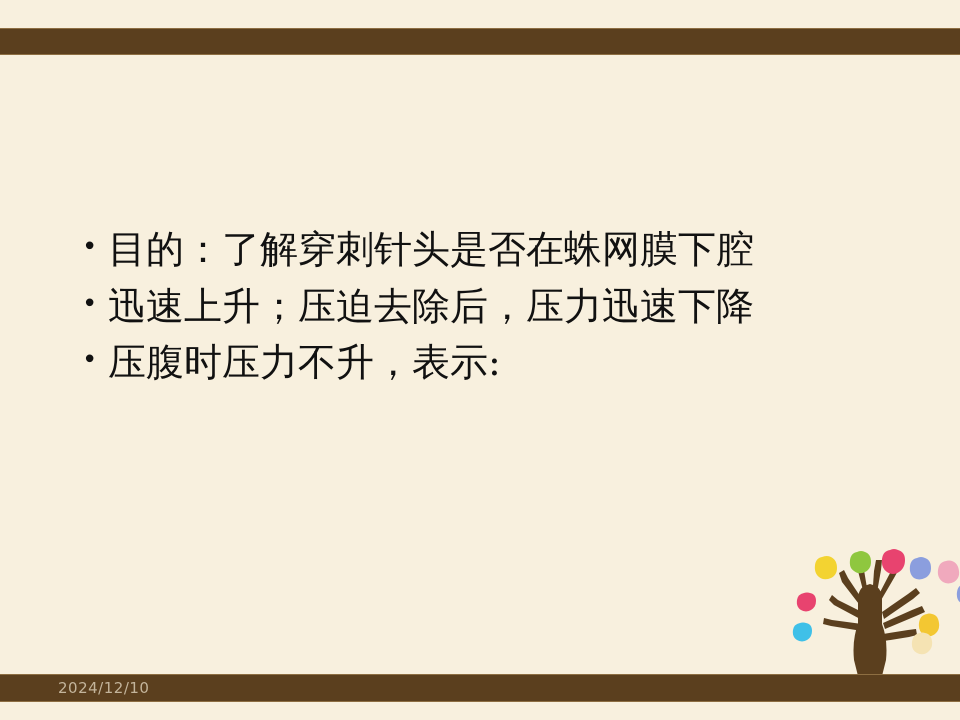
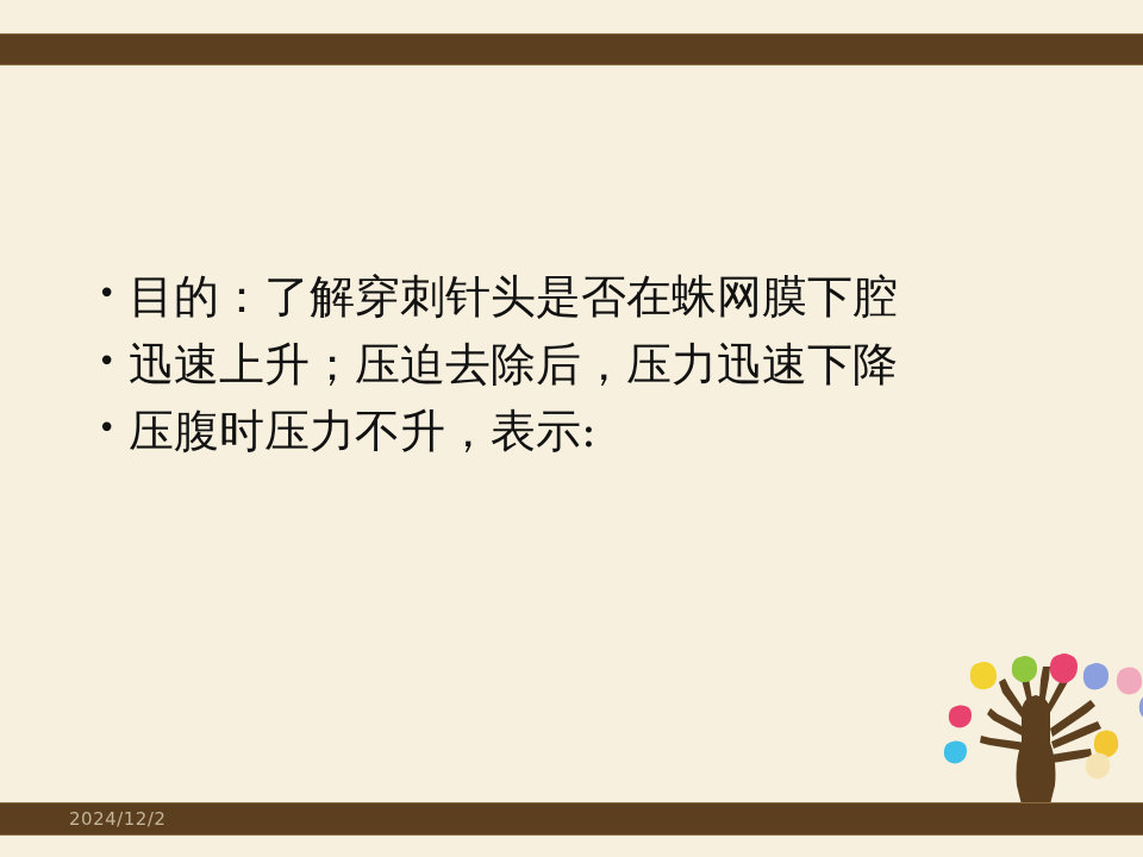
  •
  目的：了解穿刺针头是否在蛛网膜下腔
  •
  迅速上升；压迫去除后，压力迅速下降
  •
  压腹时压力不升，表示:
- 2024/12/10
+ 2024/12/2
